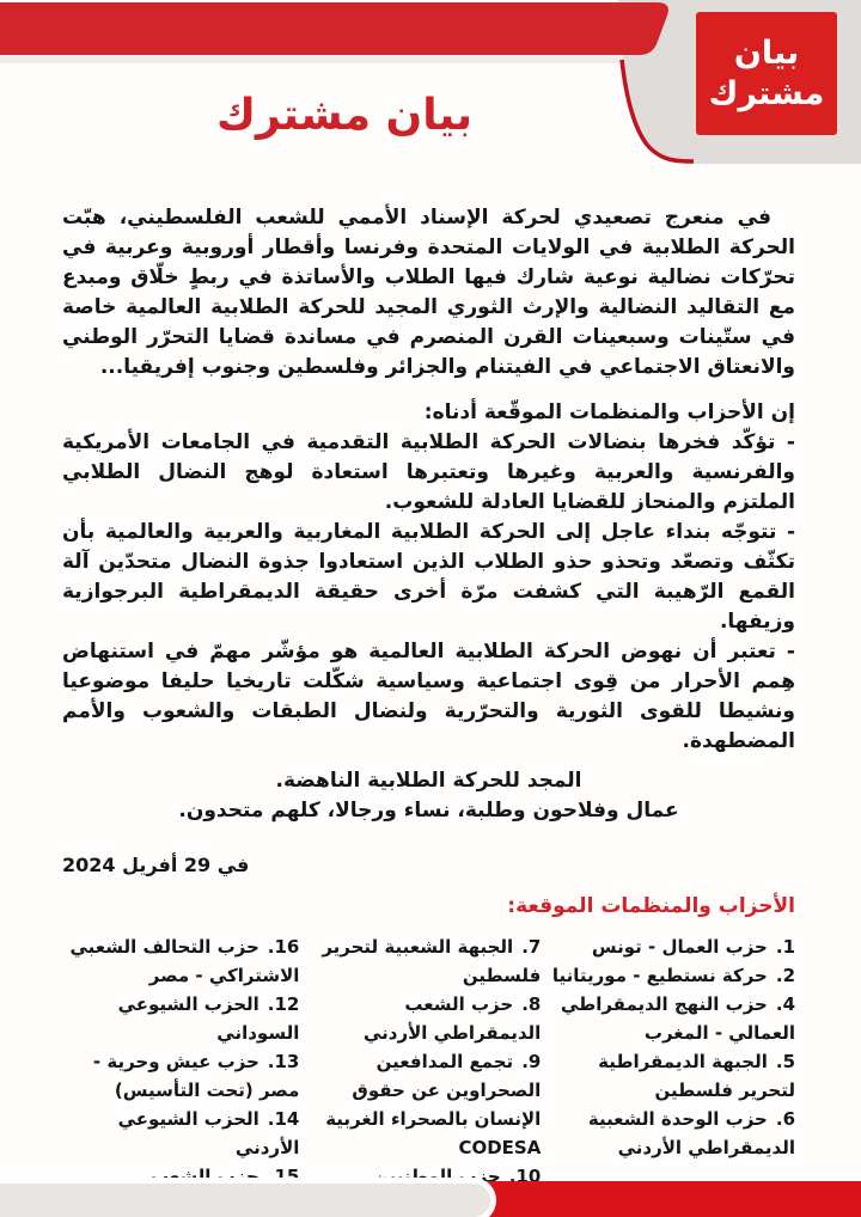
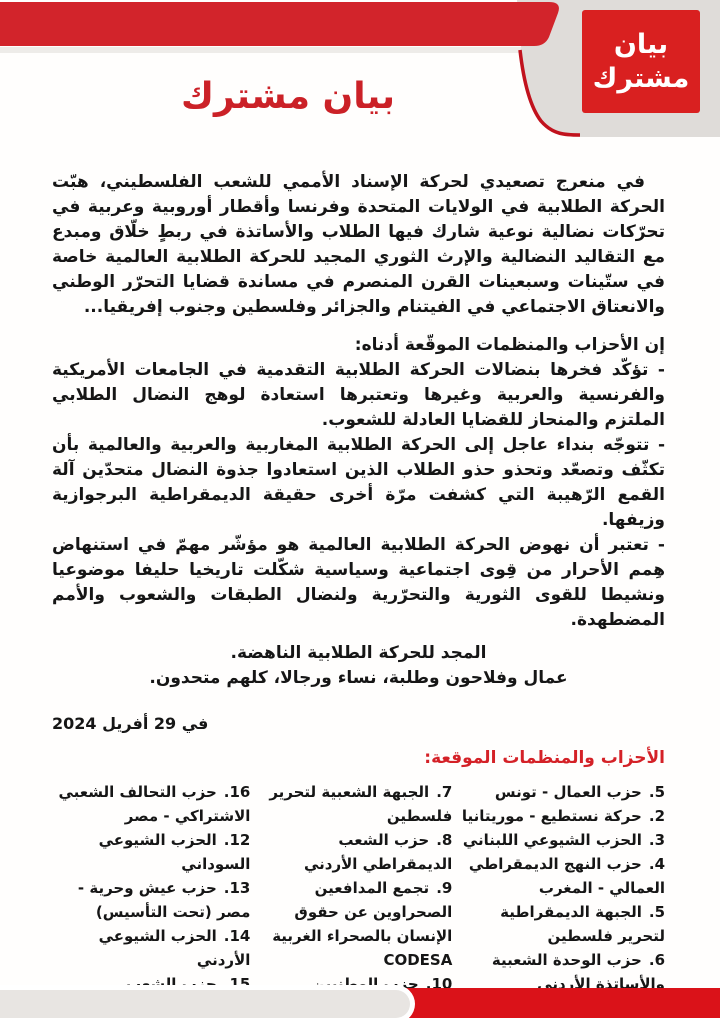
  بيان
  مشترك
  بيان مشترك
  في منعرج تصعيدي لحركة الإسناد الأممي للشعب الفلسطيني، هبّت الحركة الطلابية في الولايات المتحدة وفرنسا وأقطار أوروبية وعربية في تحرّكات نضالية نوعية شارك فيها الطلاب والأساتذة في ربطٍ خلّاق ومبدع مع التقاليد النضالية والإرث الثوري المجيد للحركة الطلابية العالمية خاصة في ستّينات وسبعينات القرن المنصرم في مساندة قضايا التحرّر الوطني والانعتاق الاجتماعي في الفيتنام والجزائر وفلسطين وجنوب إفريقيا...
  إن الأحزاب والمنظمات الموقّعة أدناه:
  - تؤكّد فخرها بنضالات الحركة الطلابية التقدمية في الجامعات الأمريكية والفرنسية والعربية وغيرها وتعتبرها استعادة لوهج النضال الطلابي الملتزم والمنحاز للقضايا العادلة للشعوب.
  - تتوجّه بنداء عاجل إلى الحركة الطلابية المغاربية والعربية والعالمية بأن تكثّف وتصعّد وتحذو حذو الطلاب الذين استعادوا جذوة النضال متحدّين آلة القمع الرّهيبة التي كشفت مرّة أخرى حقيقة الديمقراطية البرجوازية وزيفها.
  - تعتبر أن نهوض الحركة الطلابية العالمية هو مؤشّر مهمّ في استنهاض هِمم الأحرار من قِوى اجتماعية وسياسية شكّلت تاريخيا حليفا موضوعيا ونشيطا للقوى الثورية والتحرّرية ولنضال الطبقات والشعوب والأمم المضطهدة.
  المجد للحركة الطلابية الناهضة.
  عمال وفلاحون وطلبة، نساء ورجالا، كلهم متحدون.
  في 29 أفريل 2024
  الأحزاب والمنظمات الموقعة:
- 1.حزب العمال - تونس
+ 5.حزب العمال - تونس
  2.حركة نستطيع - موريتانيا
+ 3.الحزب الشيوعي اللبناني
  4.حزب النهج الديمقراطي العمالي - المغرب
  5.الجبهة الديمقراطية لتحرير فلسطين
- 6.حزب الوحدة الشعبية الديمقراطي الأردني
+ 6.حزب الوحدة الشعبية والأساتذة الأردني
  7.الجبهة الشعبية لتحرير فلسطين
  8.حزب الشعب الديمقراطي الأردني
  9.تجمع المدافعين الصحراوين عن حقوق الإنسان بالصحراء الغربية CODESA
  16.حزب التحالف الشعبي الاشتراكي - مصر
  12.الحزب الشيوعي السوداني
  13.حزب عيش وحرية - مصر (تحت التأسيس)
  14.الحزب الشيوعي الأردني
